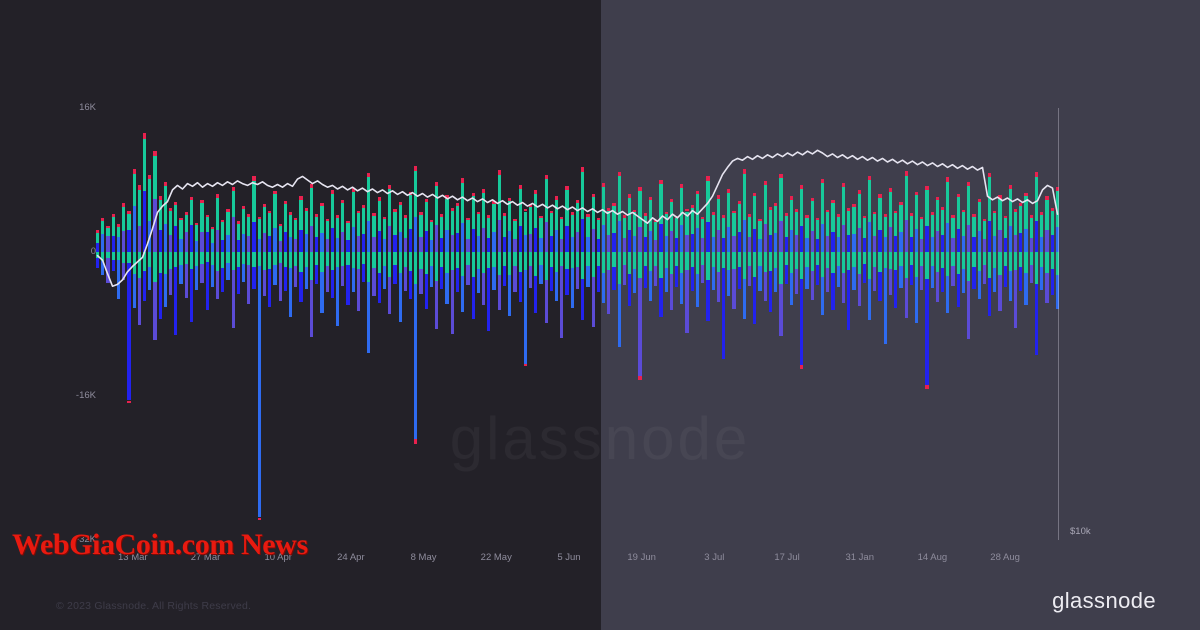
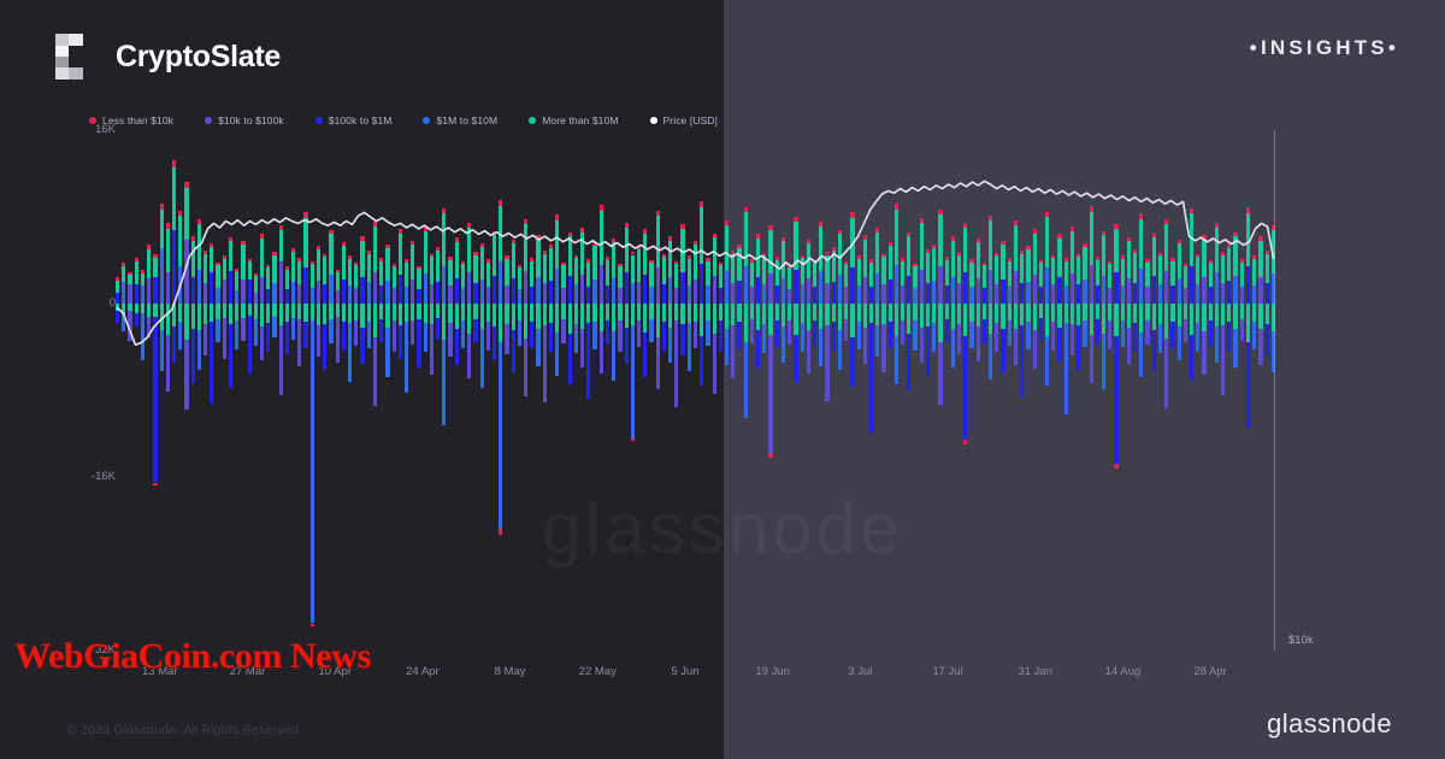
  glassnode
  16K
  0
  -16K
  -32K
  13 Mar
  27 Mar
  10 Apr
  24 Apr
  8 May
  22 May
  5 Jun
  19 Jun
  3 Jul
  17 Jul
  31 Jan
  14 Aug
- 28 Aug
+ 28 Apr
  $10k
+ Less than $10k
+ $10k to $100k
+ $100k to $1M
+ $1M to $10M
+ More than $10M
+ Price [USD]
+ CryptoSlate
+ •INSIGHTS•
  © 2023 Glassnode. All Rights Reserved.
  glassnode
  WebGiaCoin.com News
